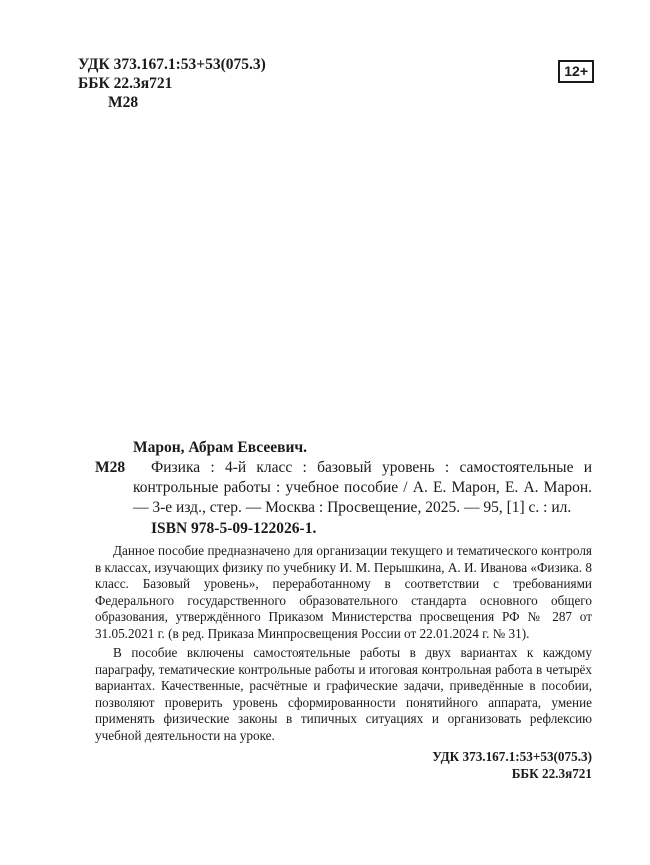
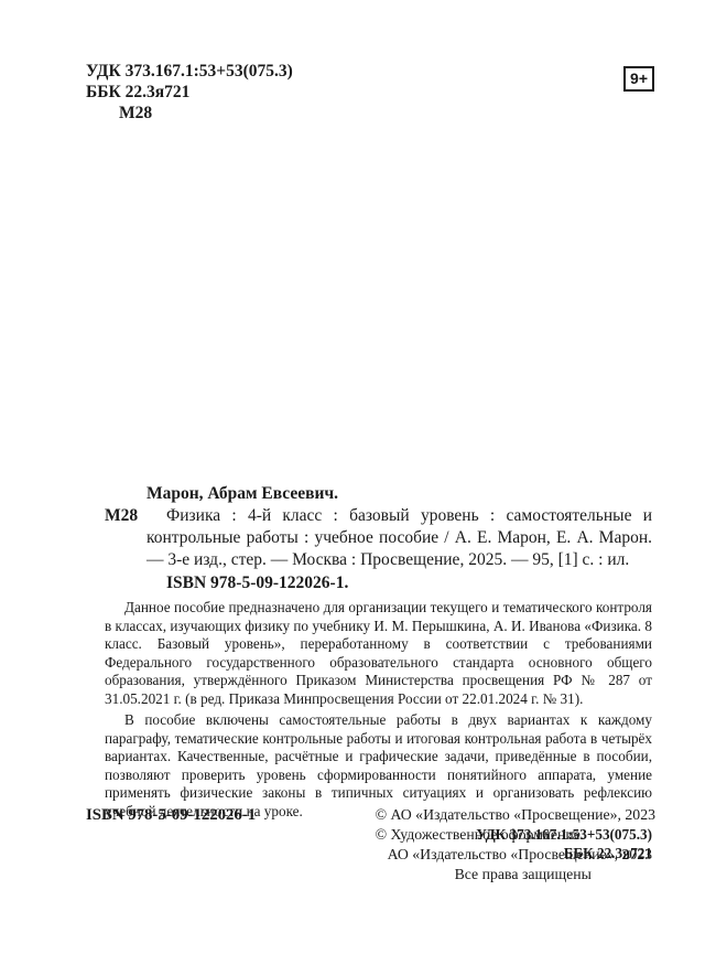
  УДК 373.167.1:53+53(075.3)
  ББК 22.3я721
  М28
- 12+
+ 9+
  Марон, Абрам Евсеевич.
  М28
  Физика : 4-й класс : базовый уровень : самостоятельные и контрольные работы : учебное пособие / А. Е. Марон, Е. А. Марон. — 3-е изд., стер. — Москва : Просвещение, 2025. — 95, [1] с. : ил.
  ISBN 978-5-09-122026-1.
  Данное пособие предназначено для организации текущего и тематического контроля в классах, изучающих физику по учебнику И. М. Перышкина, А. И. Иванова «Физика. 8 класс. Базовый уровень», переработанному в соответствии с требованиями Федерального государственного образовательного стандарта основного общего образования, утверждённого Приказом Министерства просвещения РФ № 287 от 31.05.2021 г. (в ред. Приказа Минпросвещения России от 22.01.2024 г. № 31).
  В пособие включены самостоятельные работы в двух вариантах к каждому параграфу, тематические контрольные работы и итоговая контрольная работа в четырёх вариантах. Качественные, расчётные и графические задачи, приведённые в пособии, позволяют проверить уровень сформированности понятийного аппарата, умение применять физические законы в типичных ситуациях и организовать рефлексию учебной деятельности на уроке.
  УДК 373.167.1:53+53(075.3)
  ББК 22.3я721
+ ISBN 978-5-09-122026-1
+ © АО «Издательство «Просвещение», 2023
+ © Художественное оформление.
+ АО «Издательство «Просвещение», 2023
+ Все права защищены
